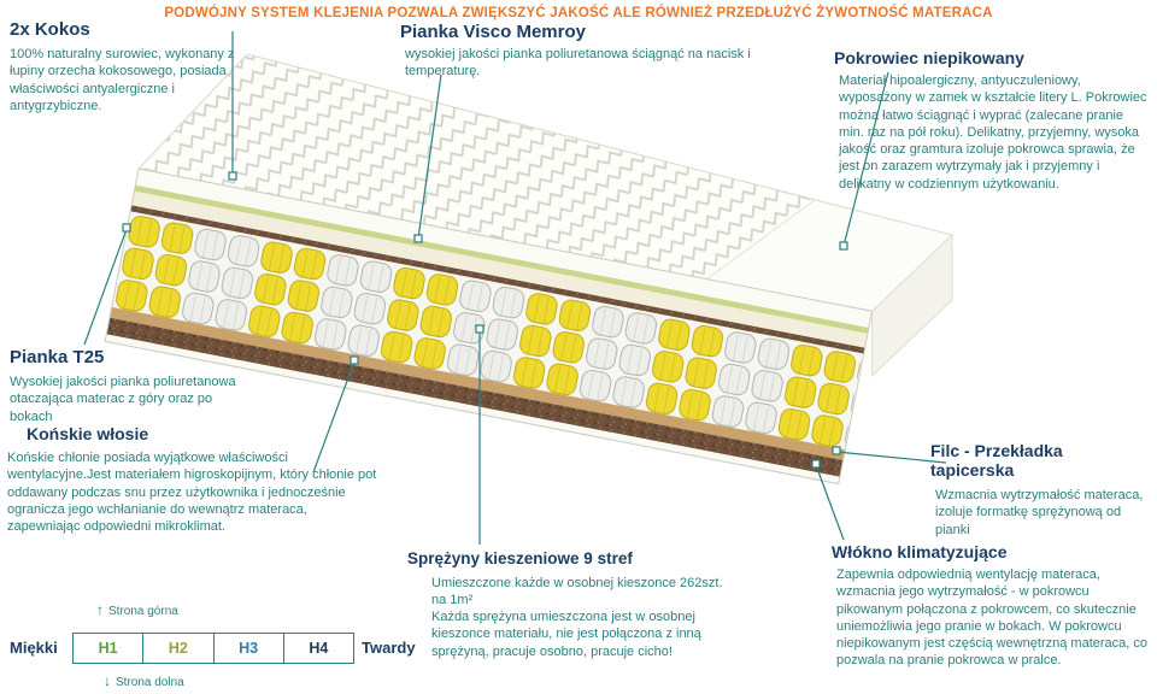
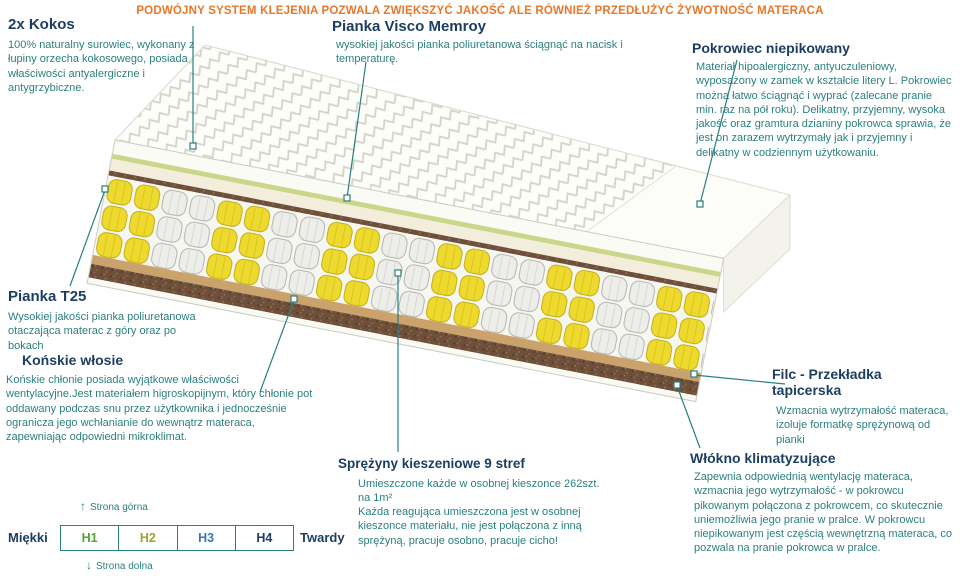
  PODWÓJNY SYSTEM KLEJENIA POZWALA ZWIĘKSZYĆ JAKOŚĆ ALE RÓWNIEŻ PRZEDŁUŻYĆ ŻYWOTNOŚĆ MATERACA
  2x Kokos
  100% naturalny surowiec, wykonany z łupiny orzecha kokosowego, posiada właściwości antyalergiczne i antygrzybiczne.
  Pianka Visco Memroy
  wysokiej jakości pianka poliuretanowa ściągnąć na nacisk i temperaturę.
  Pokrowiec niepikowany
- Materiał hipoalergiczny, antyuczuleniowy, wyposażony w zamek w kształcie litery L. Pokrowiec można łatwo ściągnąć i wyprać (zalecane pranie min. raz na pół roku). Delikatny, przyjemny, wysoka jakość oraz gramtura izoluje pokrowca sprawia, że jest on zarazem wytrzymały jak i przyjemny i delikatny w codziennym użytkowaniu.
+ Materiał hipoalergiczny, antyuczuleniowy, wyposażony w zamek w kształcie litery L. Pokrowiec można łatwo ściągnąć i wyprać (zalecane pranie min. raz na pół roku). Delikatny, przyjemny, wysoka jakość oraz gramtura dzianiny pokrowca sprawia, że jest on zarazem wytrzymały jak i przyjemny i delikatny w codziennym użytkowaniu.
  Pianka T25
  Wysokiej jakości pianka poliuretanowa otaczająca materac z góry oraz po bokach
  Końskie włosie
  Końskie chłonie posiada wyjątkowe właściwości wentylacyjne.Jest materiałem higroskopijnym, który chłonie pot oddawany podczas snu przez użytkownika i jednocześnie ogranicza jego wchłanianie do wewnątrz materaca, zapewniając odpowiedni mikroklimat.
  Filc - Przekładka tapicerska
  Wzmacnia wytrzymałość materaca, izoluje formatkę sprężynową od pianki
  Włókno klimatyzujące
- Zapewnia odpowiednią wentylację materaca, wzmacnia jego wytrzymałość - w pokrowcu pikowanym połączona z pokrowcem, co skutecznie uniemożliwia jego pranie w bokach. W pokrowcu niepikowanym jest częścią wewnętrzną materaca, co pozwala na pranie pokrowca w pralce.
+ Zapewnia odpowiednią wentylację materaca, wzmacnia jego wytrzymałość - w pokrowcu pikowanym połączona z pokrowcem, co skutecznie uniemożliwia jego pranie w pralce. W pokrowcu niepikowanym jest częścią wewnętrzną materaca, co pozwala na pranie pokrowca w pralce.
  Sprężyny kieszeniowe 9 stref
  Umieszczone każde w osobnej kieszonce 262szt. na 1m²
- Każda sprężyna umieszczona jest w osobnej kieszonce materiału, nie jest połączona z inną sprężyną, pracuje osobno, pracuje cicho!
+ Każda reagująca umieszczona jest w osobnej kieszonce materiału, nie jest połączona z inną sprężyną, pracuje osobno, pracuje cicho!
  ↑ Strona górna
  Miękki
  H1
  H2
  H3
  H4
  Twardy
  ↓ Strona dolna
